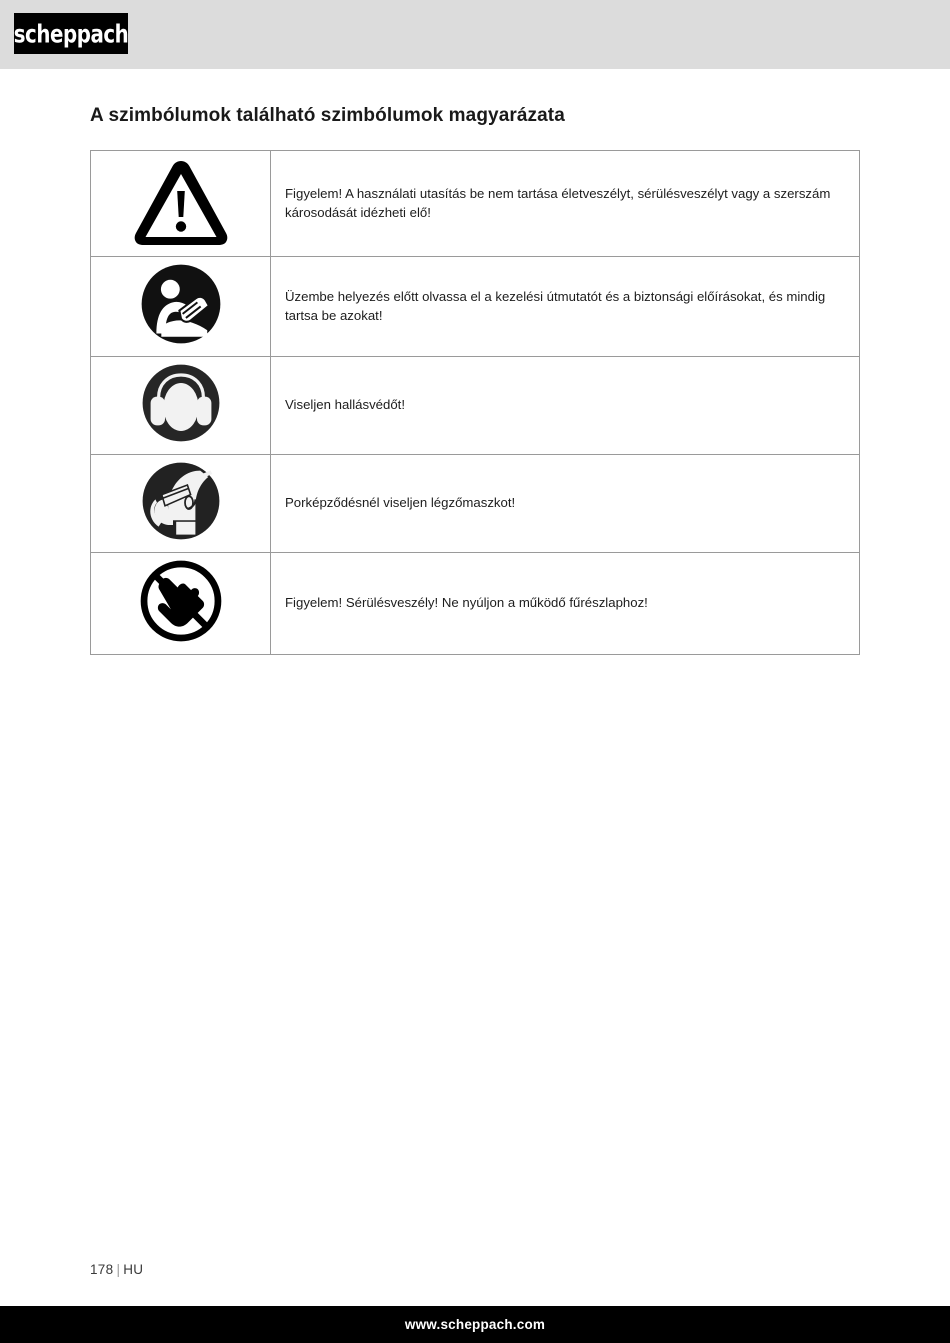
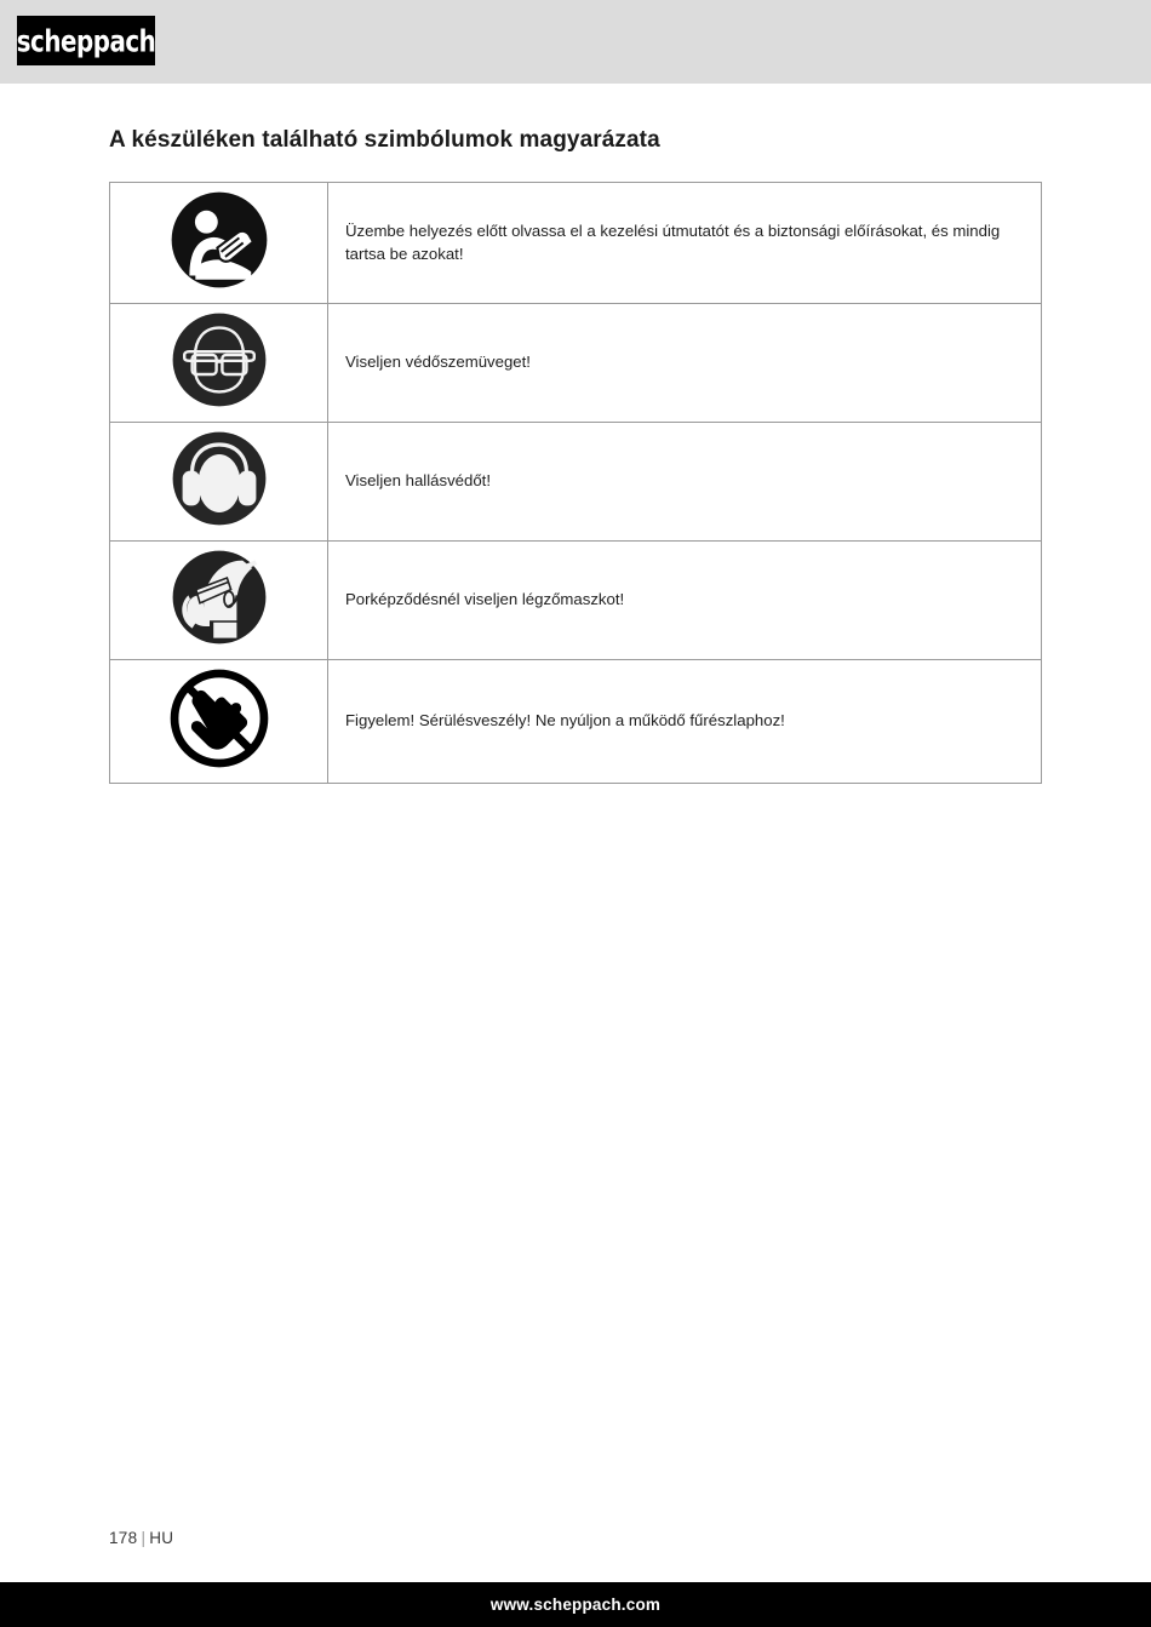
  scheppach
- A szimbólumok található szimbólumok magyarázata
+ A készüléken található szimbólumok magyarázata
- 	Figyelem! A használati utasítás be nem tartása életveszélyt, sérülésveszélyt vagy a szerszám károsodását idézheti elő!
  	Üzembe helyezés előtt olvassa el a kezelési útmutatót és a biztonsági előírásokat, és mindig tartsa be azokat!
+ 	Viseljen védőszemüveget!
  	Viseljen hallásvédőt!
  	Porképződésnél viseljen légzőmaszkot!
  	Figyelem! Sérülésveszély! Ne nyúljon a működő fűrészlaphoz!
  178 | HU
  www.scheppach.com
